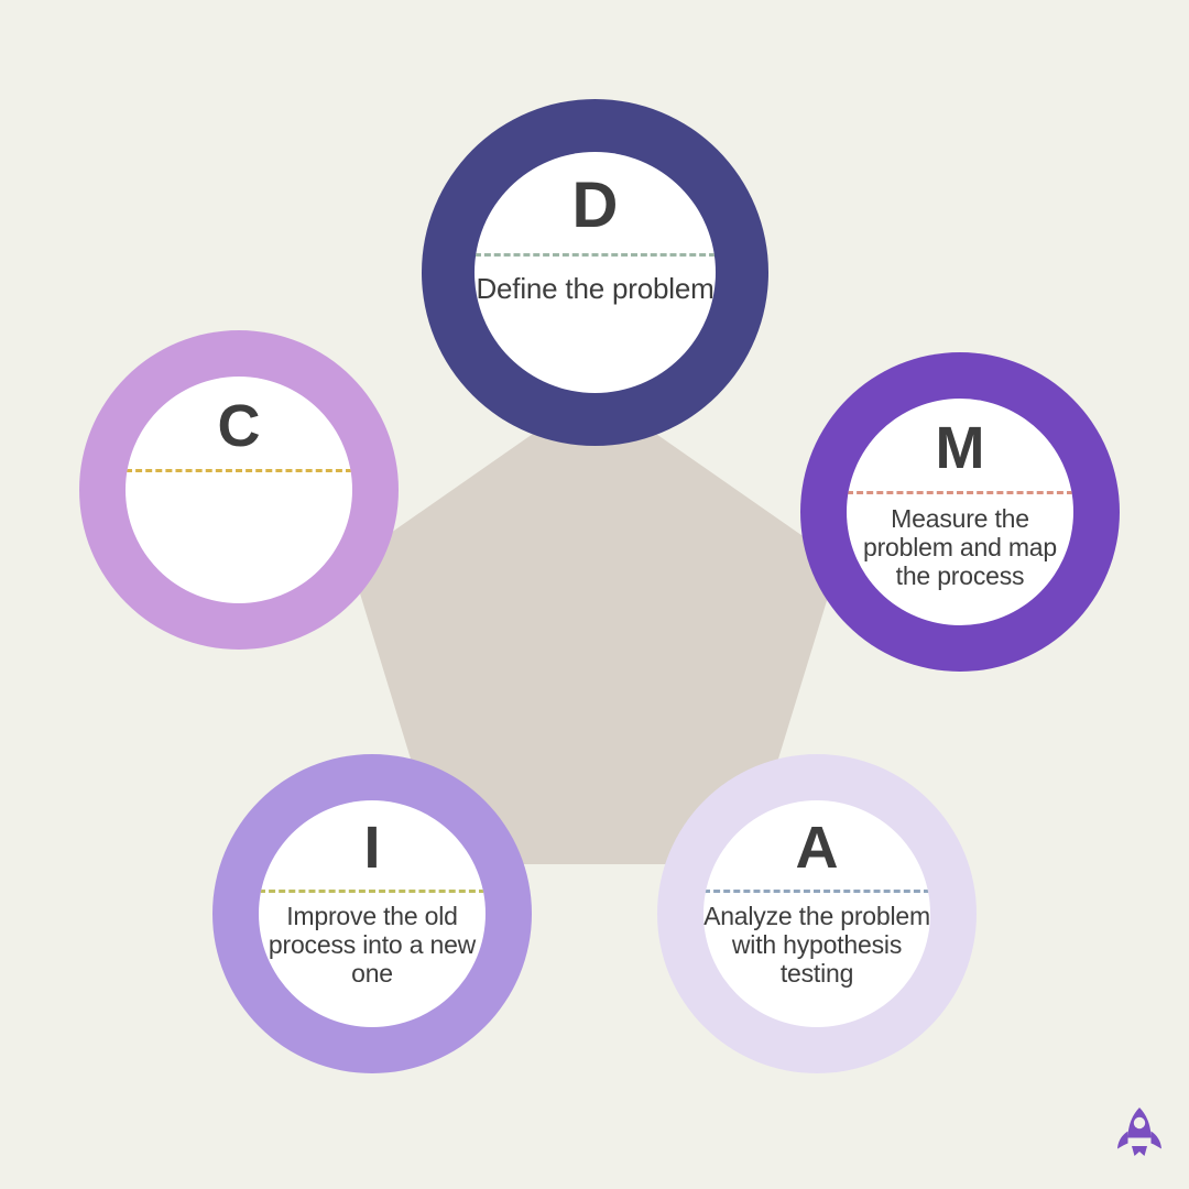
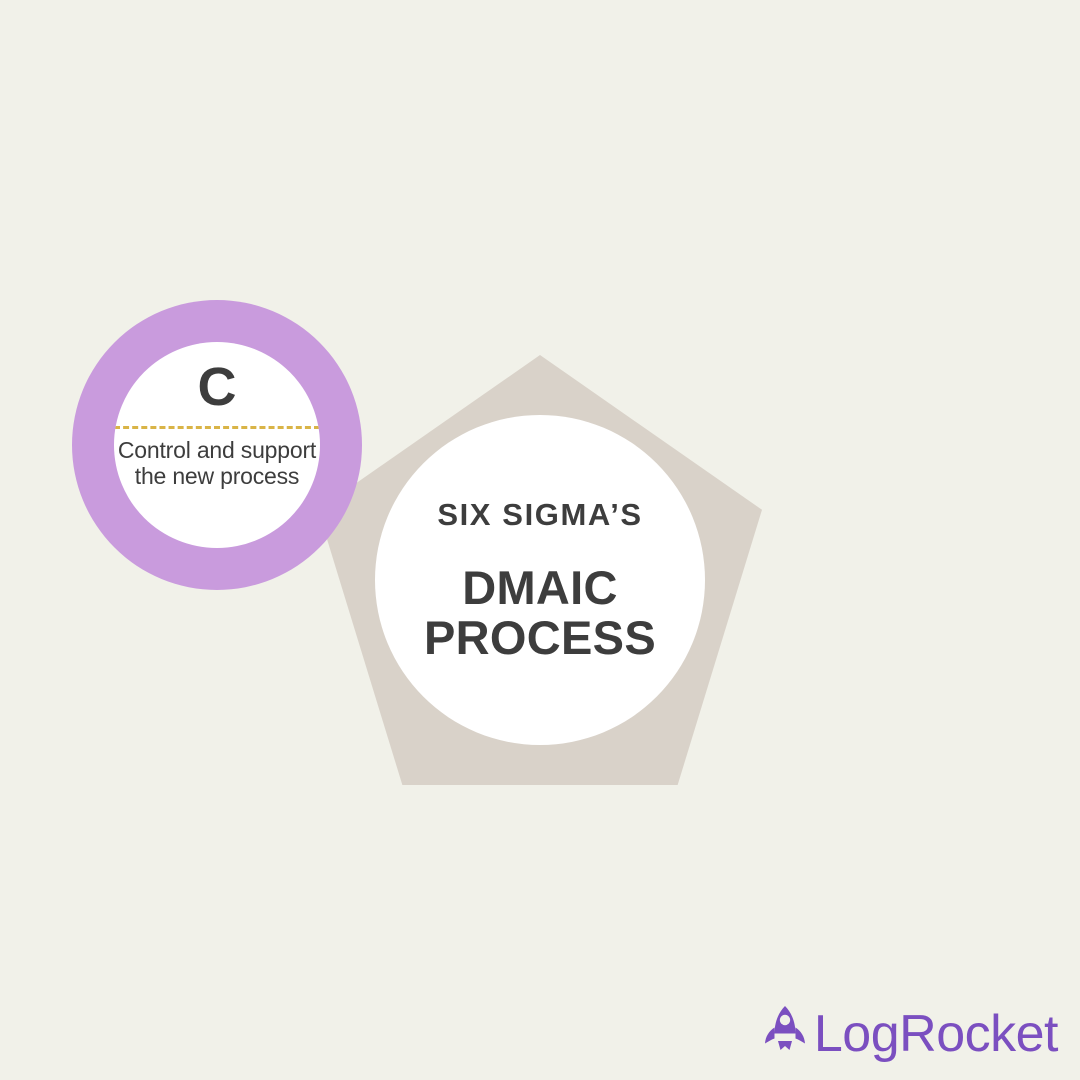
- D
- Define the problem
- M
- Measure the problem and map the process
- A
- Analyze the problem with hypothesis testing
- I
- Improve the old process into a new one
  C
+ Control and support the new process
+ SIX SIGMA’S
+ DMAIC PROCESS
+ LogRocket
